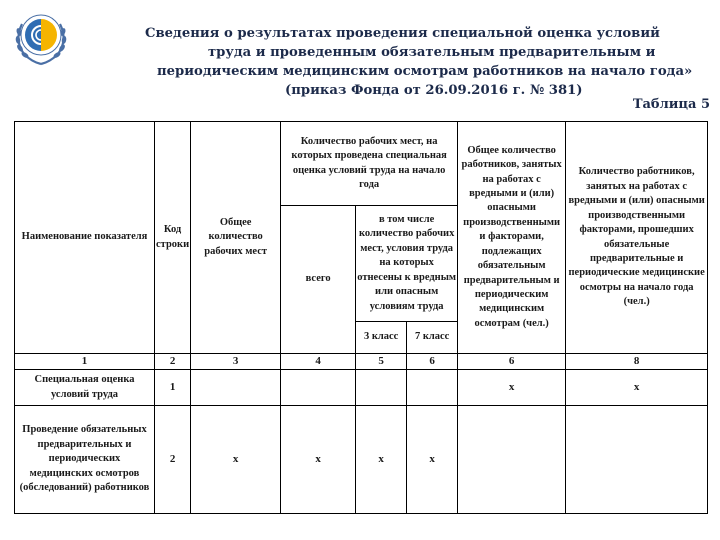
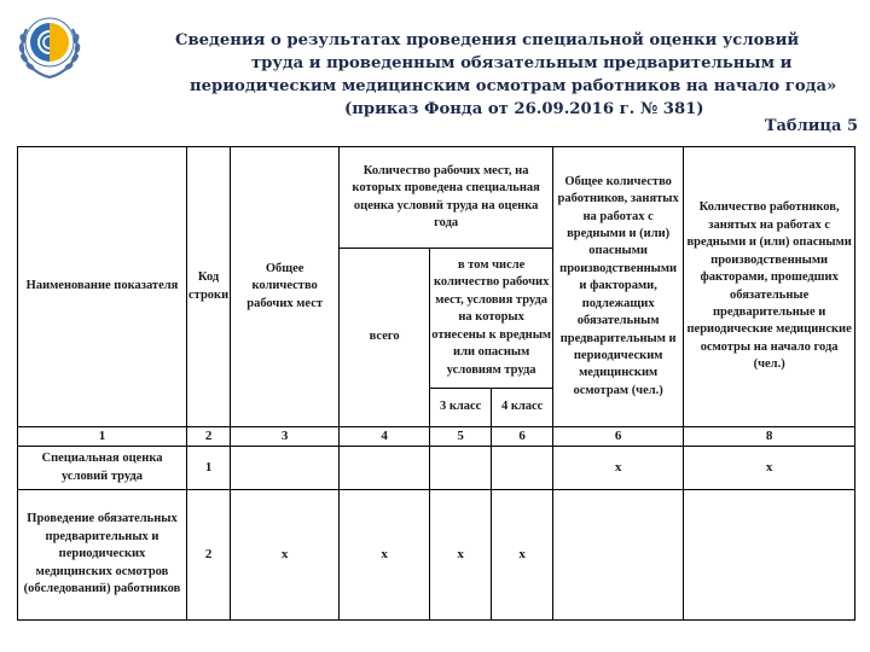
- Сведения о результатах проведения специальной оценка условий
+ Сведения о результатах проведения специальной оценки условий
  труда и проведенным обязательным предварительным и
  периодическим медицинским осмотрам работников на начало года»
  (приказ Фонда от 26.09.2016 г. № 381)
  Таблица 5
- Наименование показателя	Код строки	Общее количество рабочих мест	Количество рабочих мест, на которых проведена специальная оценка условий труда на начало года	Общее количество работников, занятых на работах с вредными и (или) опасными производственными и факторами, подлежащих обязательным предварительным и периодическим медицинским осмотрам (чел.)	Количество работников, занятых на работах с вредными и (или) опасными производственными факторами, прошедших обязательные предварительные и периодические медицинские осмотры на начало года (чел.)
+ Наименование показателя	Код строки	Общее количество рабочих мест	Количество рабочих мест, на которых проведена специальная оценка условий труда на оценка года	Общее количество работников, занятых на работах с вредными и (или) опасными производственными и факторами, подлежащих обязательным предварительным и периодическим медицинским осмотрам (чел.)	Количество работников, занятых на работах с вредными и (или) опасными производственными факторами, прошедших обязательные предварительные и периодические медицинские осмотры на начало года (чел.)
  всего	в том числе количество рабочих мест, условия труда на которых отнесены к вредным или опасным условиям труда
- 3 класс	7 класс
+ 3 класс	4 класс
  1	2	3	4	5	6	6	8
  Специальная оценка условий труда	1					x	x
  Проведение обязательных предварительных и периодических медицинских осмотров (обследований) работников	2	x	x	x	x
